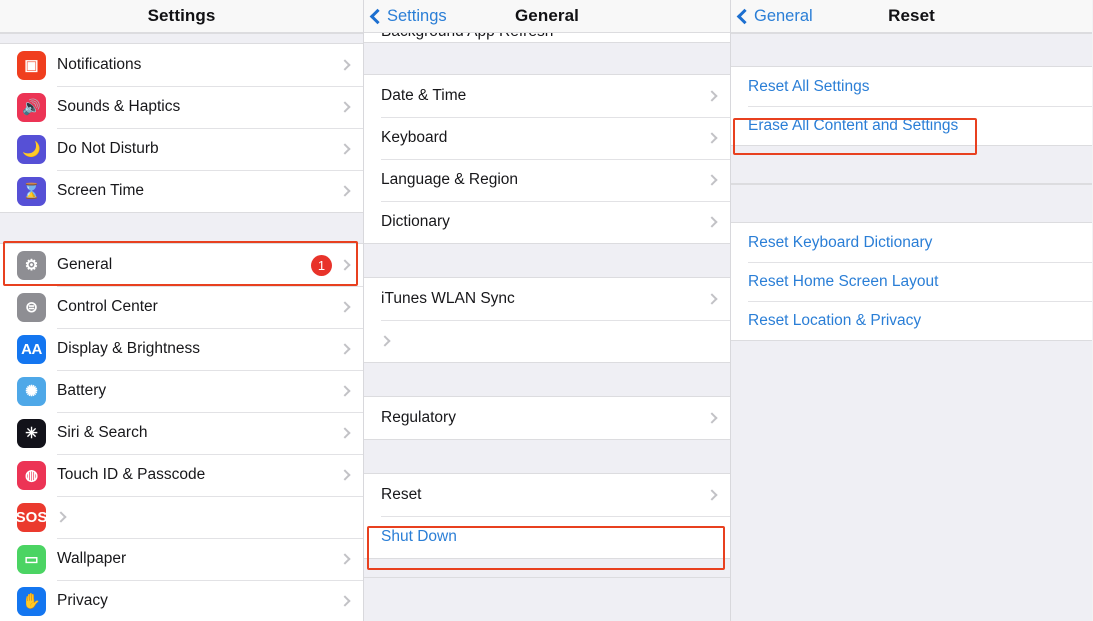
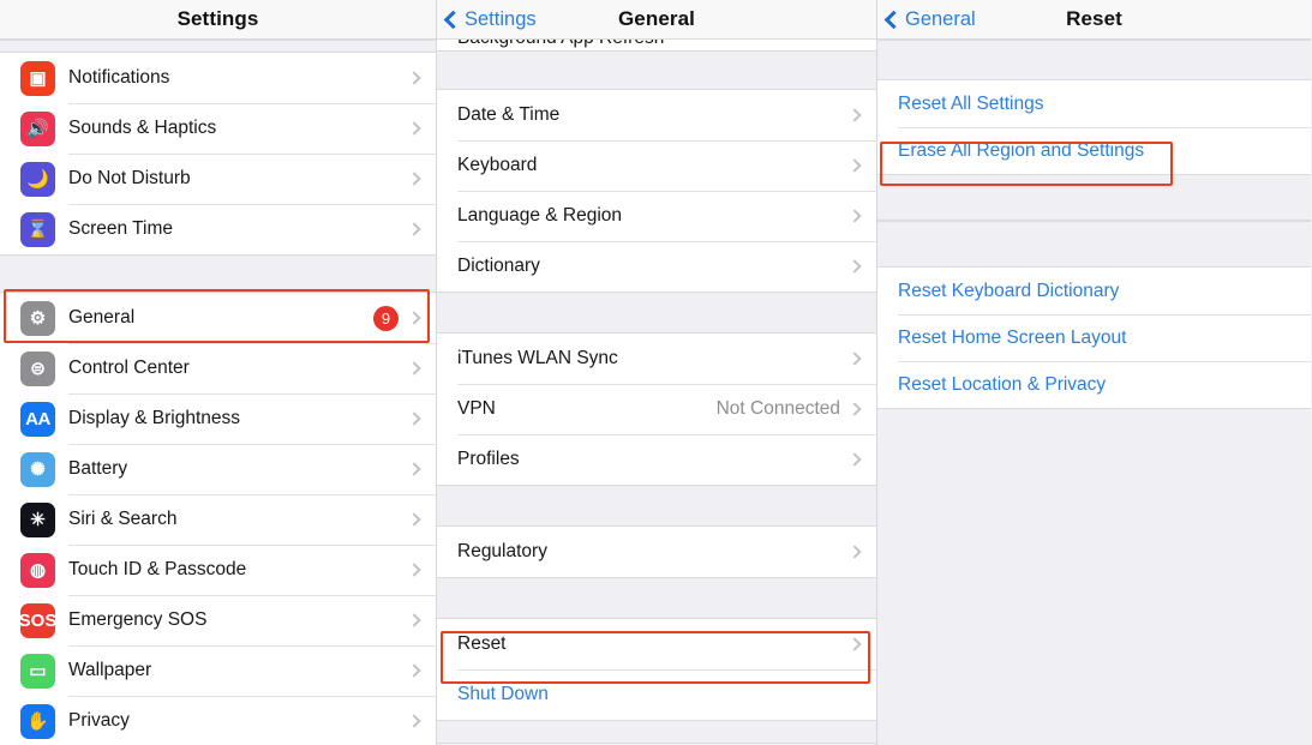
  Settings
  ▣
  Notifications
  🔊
  Sounds & Haptics
  🌙
  Do Not Disturb
  ⌛
  Screen Time
  ⚙
  General
- 1
+ 9
  ⊜
  Control Center
  AA
  Display & Brightness
  ✺
  Battery
  ✳
  Siri & Search
  ◍
  Touch ID & Passcode
  SOS
+ Emergency SOS
  ▭
  Wallpaper
  ✋
  Privacy
  Settings
  General
  Date & Time
  Keyboard
  Language & Region
  Dictionary
  iTunes WLAN Sync
+ VPN
+ Not Connected
+ Profiles
  Regulatory
  Reset
  Shut Down
  General
  Reset
  Reset All Settings
- Erase All Content and Settings
+ Erase All Region and Settings
  Reset Keyboard Dictionary
  Reset Home Screen Layout
  Reset Location & Privacy
